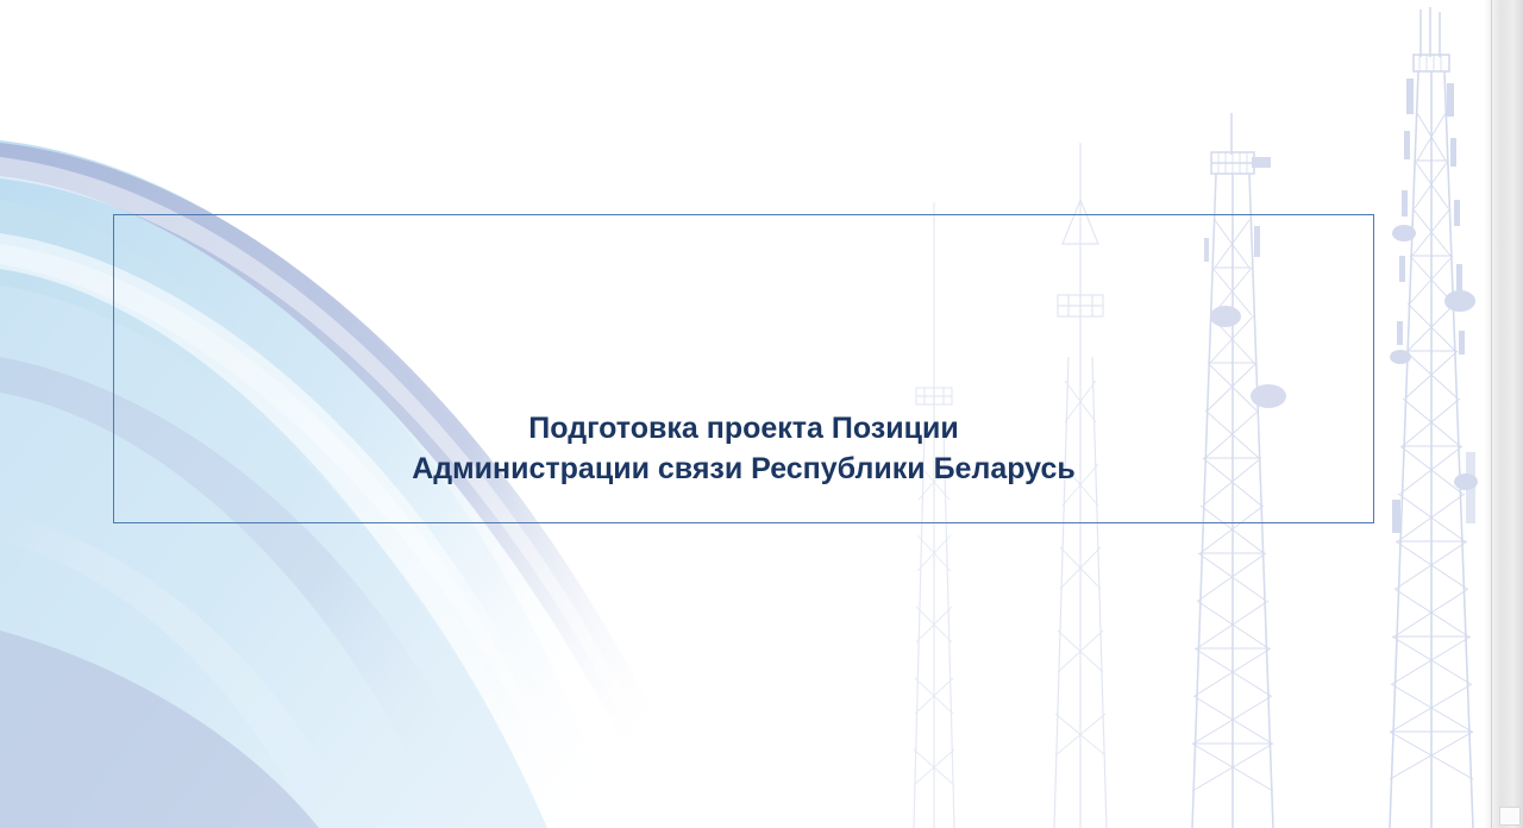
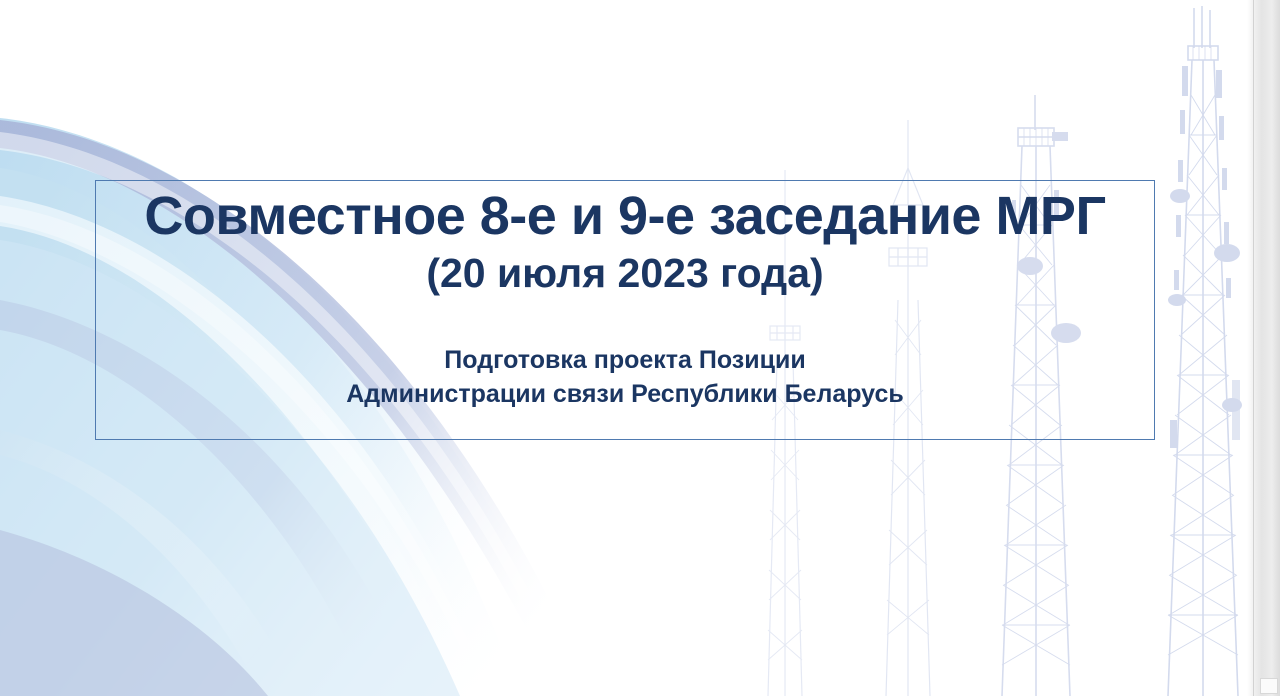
+ Совместное 8-е и 9-е заседание МРГ
+ (20 июля 2023 года)
  Подготовка проекта Позиции
  Администрации связи Республики Беларусь
